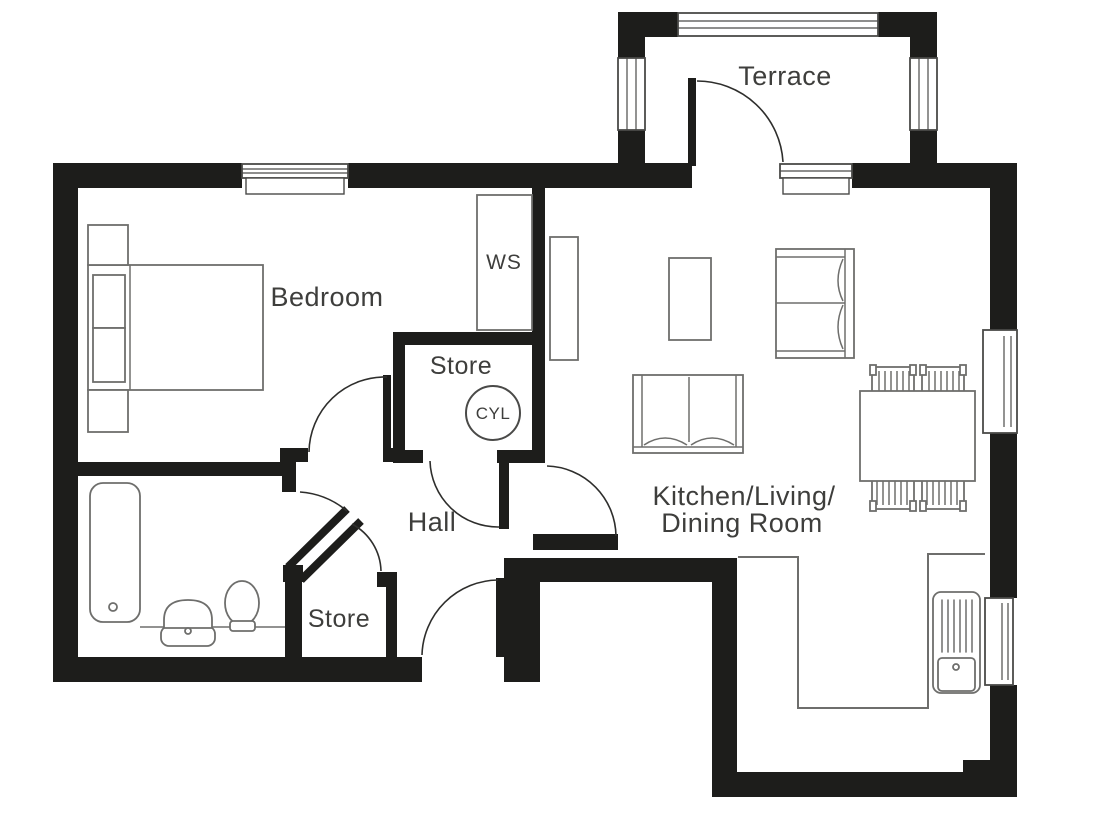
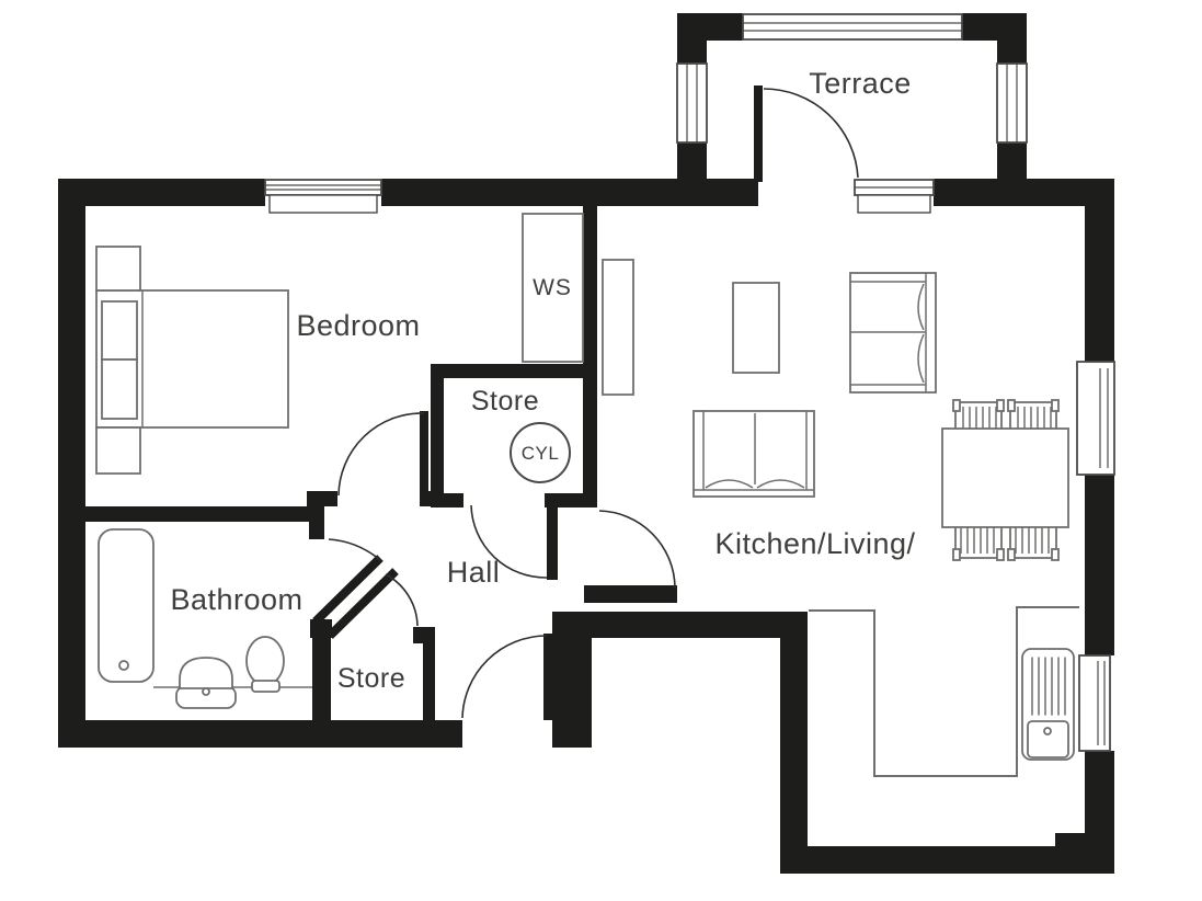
  Terrace
  Bedroom
  WS
  Store
  CYL
  Hall
+ Bathroom
  Store
  Kitchen/Living/
- Dining Room
